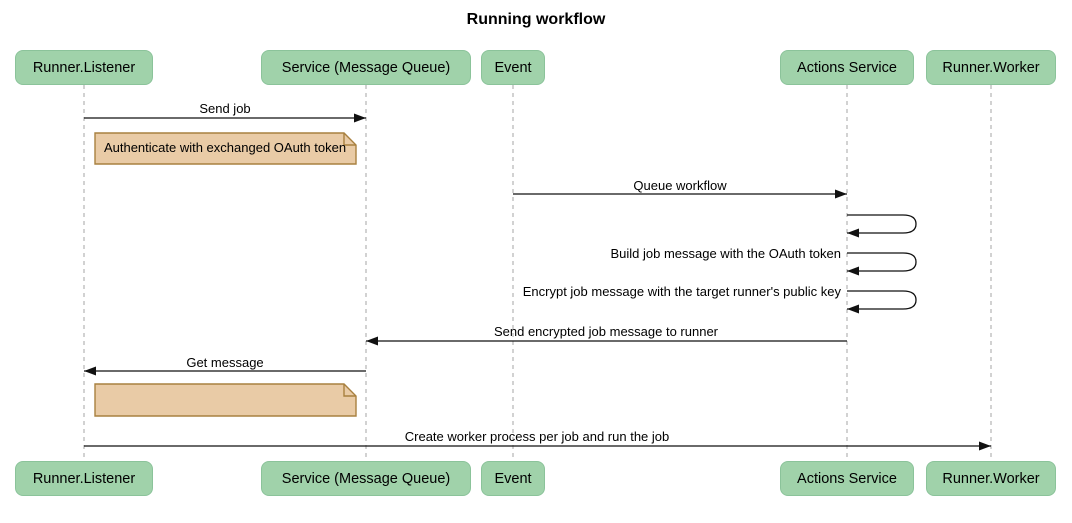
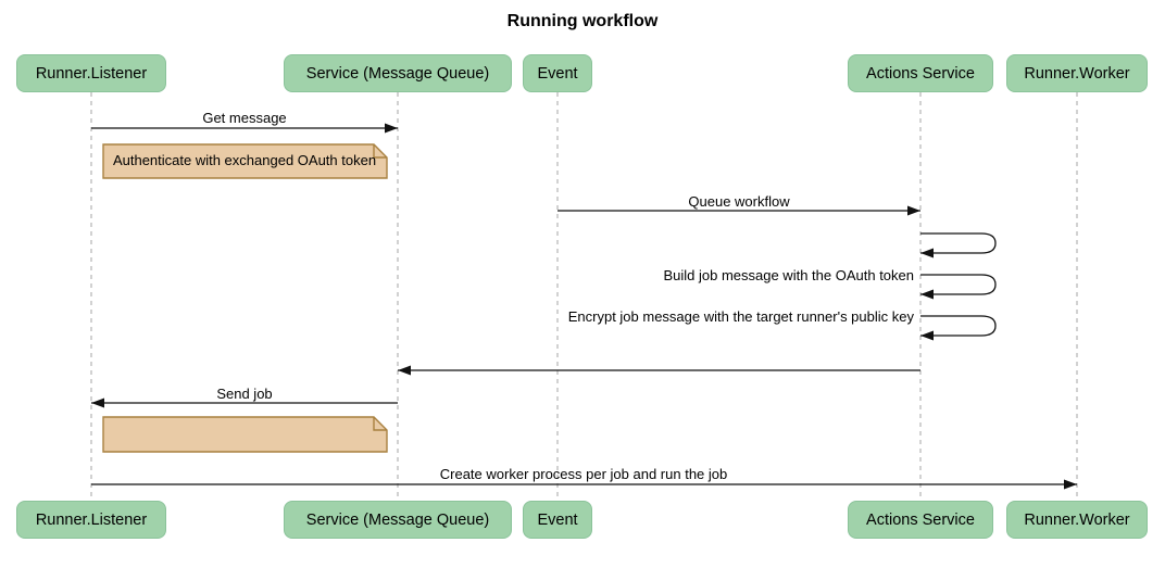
  Running workflow
  Runner.Listener
  Service (Message Queue)
  Event
  Actions Service
  Runner.Worker
  Runner.Listener
  Service (Message Queue)
  Event
  Actions Service
  Runner.Worker
- Send job
+ Get message
  Queue workflow
  Build job message with the OAuth token
  Encrypt job message with the target runner's public key
- Send encrypted job message to runner
- Get message
+ Send job
  Create worker process per job and run the job
  Authenticate with exchanged OAuth token
